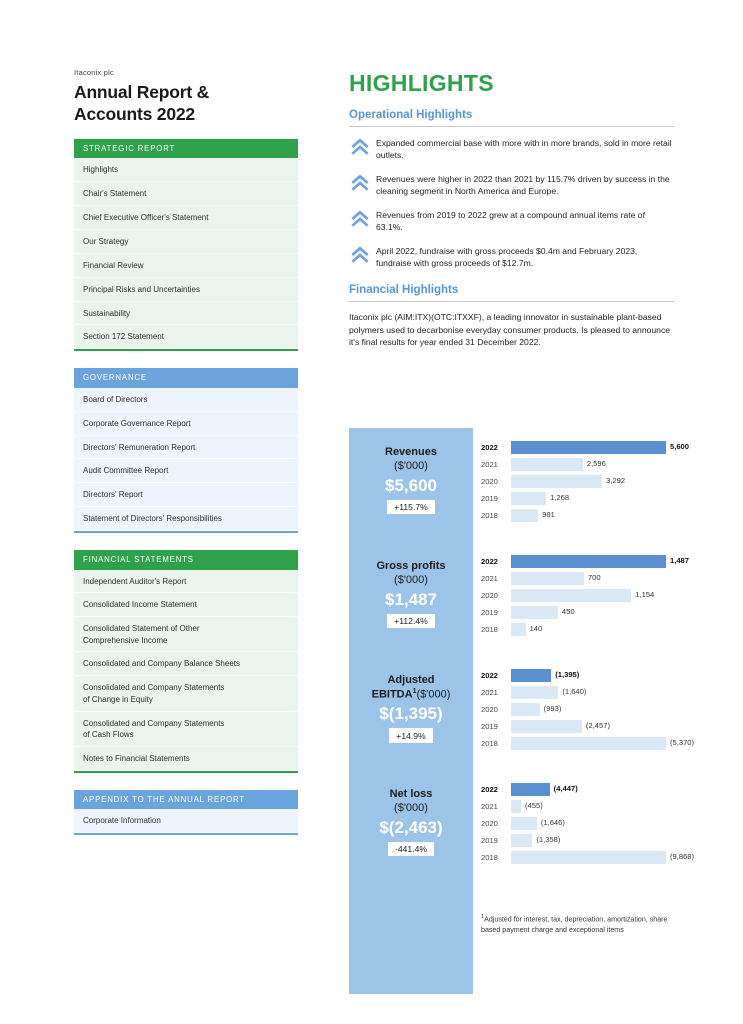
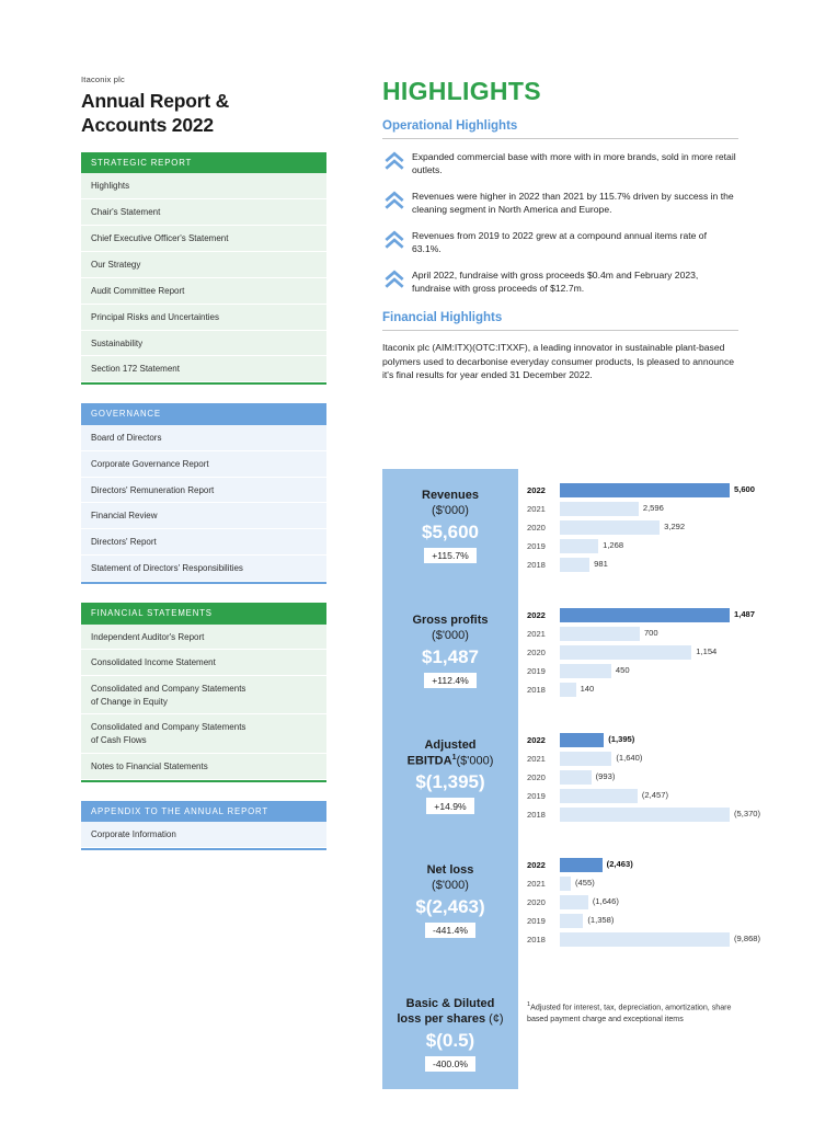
  Itaconix plc
  Annual Report &
  Accounts 2022
  STRATEGIC REPORT
  Highlights
  Chair's Statement
  Chief Executive Officer's Statement
  Our Strategy
- Financial Review
+ Audit Committee Report
  Principal Risks and Uncertainties
  Sustainability
  Section 172 Statement
  GOVERNANCE
  Board of Directors
  Corporate Governance Report
  Directors' Remuneration Report
- Audit Committee Report
+ Financial Review
  Directors' Report
  Statement of Directors' Responsibilities
  FINANCIAL STATEMENTS
  Independent Auditor's Report
  Consolidated Income Statement
- Consolidated Statement of Other
- Comprehensive Income
- Consolidated and Company Balance Sheets
  Consolidated and Company Statements
  of Change in Equity
  Consolidated and Company Statements
  of Cash Flows
  Notes to Financial Statements
  APPENDIX TO THE ANNUAL REPORT
  Corporate Information
  HIGHLIGHTS
  Operational Highlights
  Expanded commercial base with more with in more brands, sold in more retail outlets.
  Revenues were higher in 2022 than 2021 by 115.7% driven by success in the cleaning segment in North America and Europe.
  Revenues from 2019 to 2022 grew at a compound annual items rate of 63.1%.
  April 2022, fundraise with gross proceeds $0.4m and February 2023, fundraise with gross proceeds of $12.7m.
  Financial Highlights
  Itaconix plc (AIM:ITX)(OTC:ITXXF), a leading innovator in sustainable plant-based polymers used to decarbonise everyday consumer products, Is pleased to announce it's final results for year ended 31 December 2022.
  Revenues
  ($'000)
  $5,600
  +115.7%
  2022
  5,600
  2021
  2,596
  2020
  3,292
  2019
  1,268
  2018
  981
  Gross profits
  ($'000)
  $1,487
  +112.4%
  2022
  1,487
  2021
  700
  2020
  1,154
  2019
  450
  2018
  140
  Adjusted
  EBITDA ($'000)
  $(1,395)
  +14.9%
  2022
  (1,395)
  2021
  (1,640)
  2020
  (993)
  2019
  (2,457)
  2018
  (5,370)
  Net loss
  ($'000)
  $(2,463)
  -441.4%
  2022
- (4,447)
+ (2,463)
  2021
  (455)
  2020
  (1,646)
  2019
  (1,358)
  2018
  (9,868)
+ Basic & Diluted
+ loss per shares (¢)
+ $(0.5)
+ -400.0%
  Adjusted for interest, tax, depreciation, amortization, share based payment charge and exceptional items
